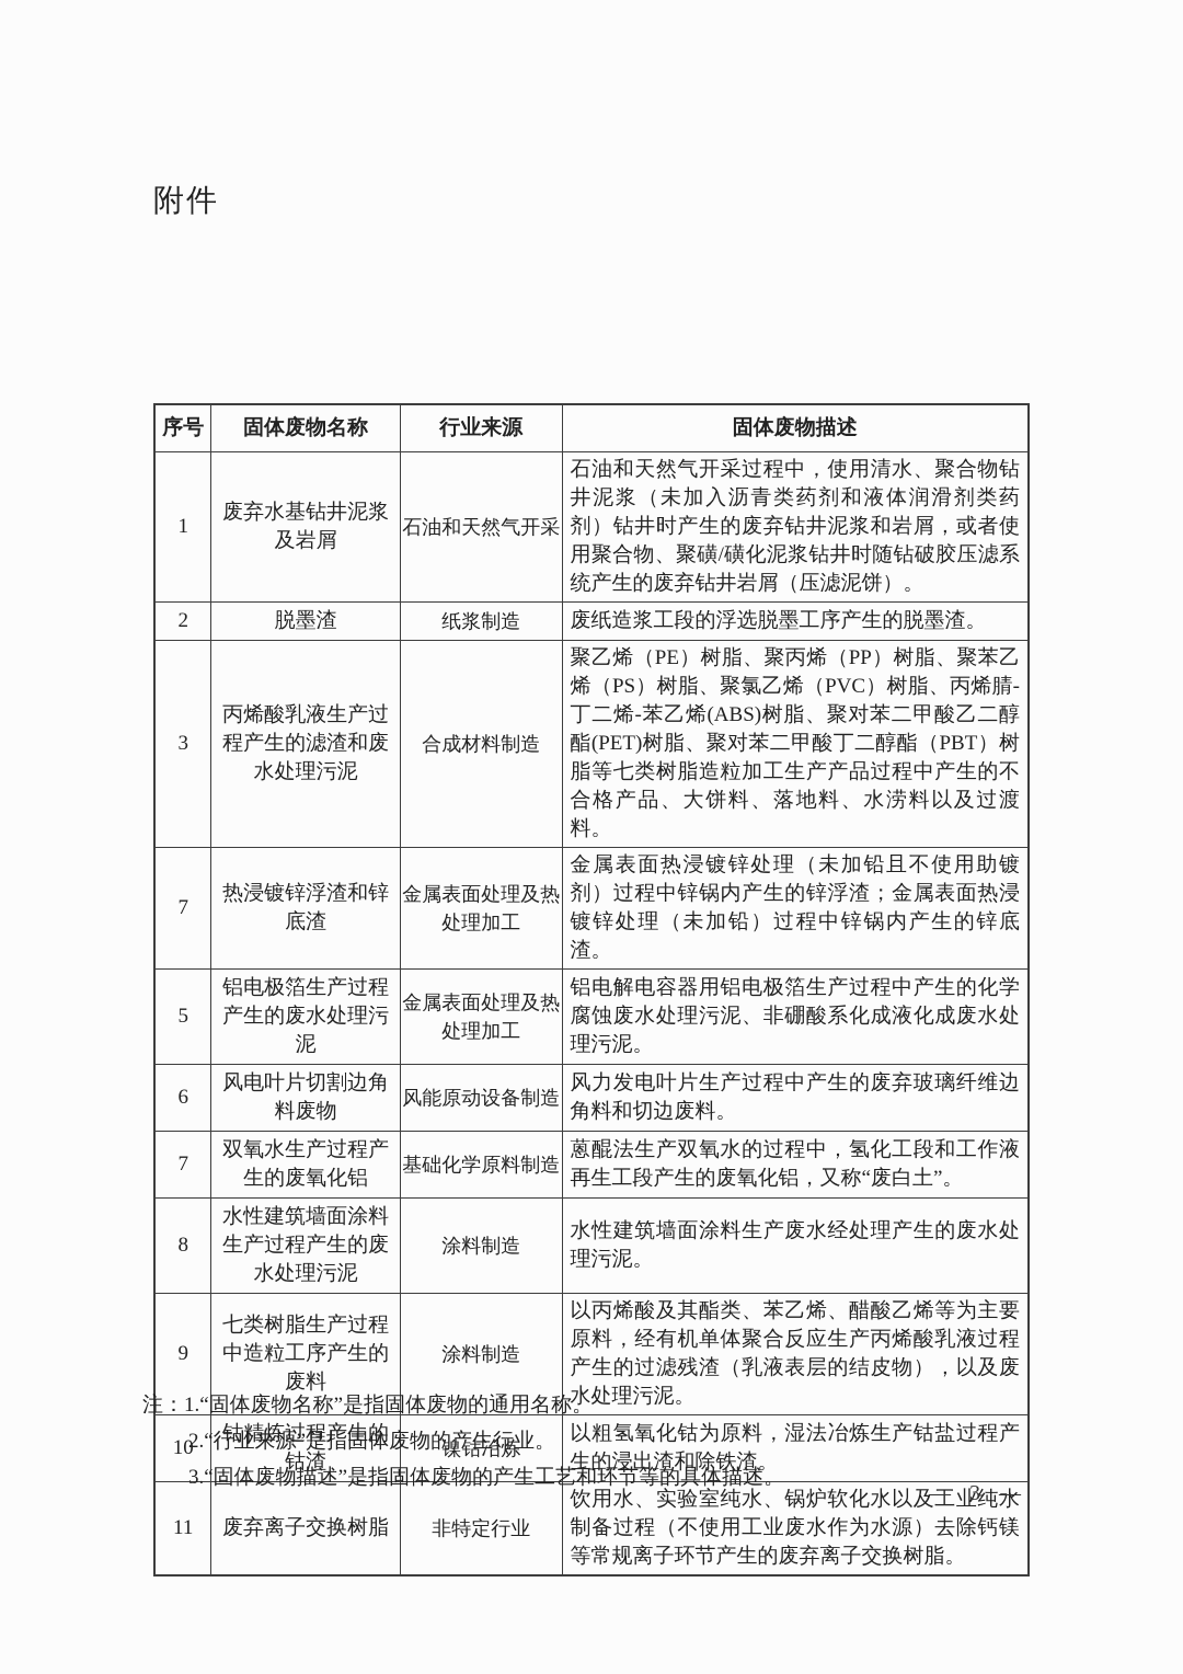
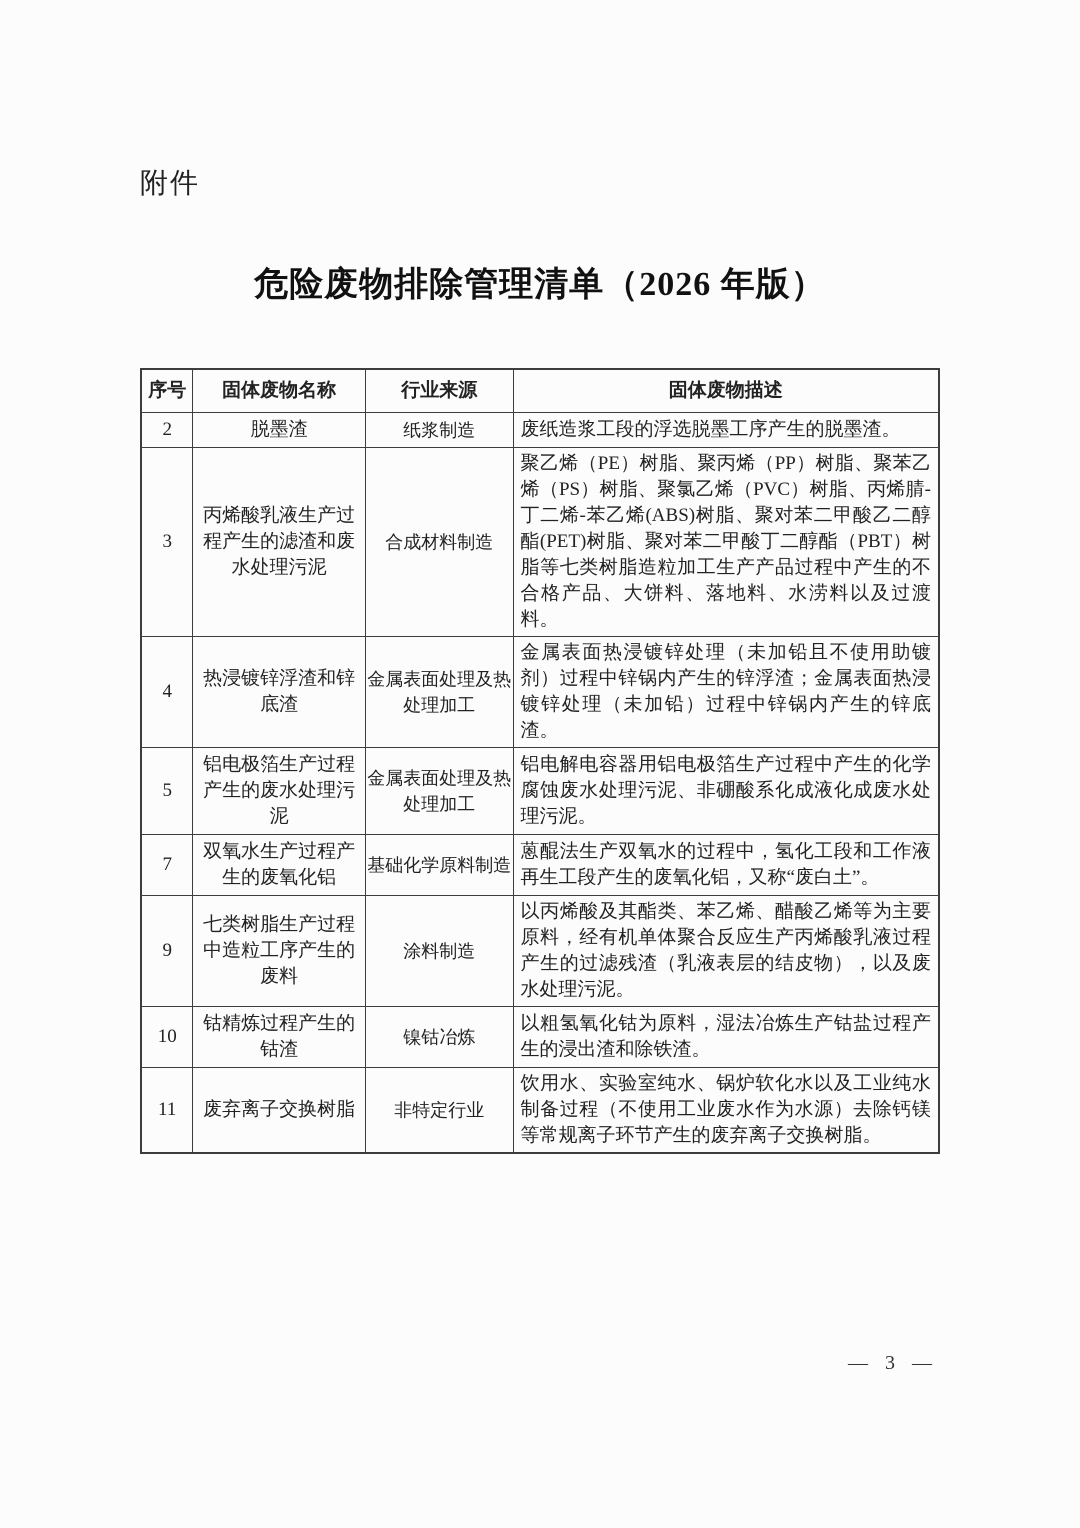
  附件
+ 危险废物排除管理清单（2026 年版）
  序号	固体废物名称	行业来源	固体废物描述
- 1	废弃水基钻井泥浆及岩屑	石油和天然气开采	石油和天然气开采过程中，使用清水、聚合物钻井泥浆（未加入沥青类药剂和液体润滑剂类药剂）钻井时产生的废弃钻井泥浆和岩屑，或者使用聚合物、聚磺/磺化泥浆钻井时随钻破胶压滤系统产生的废弃钻井岩屑（压滤泥饼）。
  2	脱墨渣	纸浆制造	废纸造浆工段的浮选脱墨工序产生的脱墨渣。
  3	丙烯酸乳液生产过程产生的滤渣和废水处理污泥	合成材料制造	聚乙烯（PE）树脂、聚丙烯（PP）树脂、聚苯乙烯（PS）树脂、聚氯乙烯（PVC）树脂、丙烯腈-丁二烯-苯乙烯(ABS)树脂、聚对苯二甲酸乙二醇酯(PET)树脂、聚对苯二甲酸丁二醇酯（PBT）树脂等七类树脂造粒加工生产产品过程中产生的不合格产品、大饼料、落地料、水涝料以及过渡料。
- 7	热浸镀锌浮渣和锌底渣	金属表面处理及热处理加工	金属表面热浸镀锌处理（未加铅且不使用助镀剂）过程中锌锅内产生的锌浮渣；金属表面热浸镀锌处理（未加铅）过程中锌锅内产生的锌底渣。
+ 4	热浸镀锌浮渣和锌底渣	金属表面处理及热处理加工	金属表面热浸镀锌处理（未加铅且不使用助镀剂）过程中锌锅内产生的锌浮渣；金属表面热浸镀锌处理（未加铅）过程中锌锅内产生的锌底渣。
  5	铝电极箔生产过程产生的废水处理污泥	金属表面处理及热处理加工	铝电解电容器用铝电极箔生产过程中产生的化学腐蚀废水处理污泥、非硼酸系化成液化成废水处理污泥。
- 6	风电叶片切割边角料废物	风能原动设备制造	风力发电叶片生产过程中产生的废弃玻璃纤维边角料和切边废料。
  7	双氧水生产过程产生的废氧化铝	基础化学原料制造	蒽醌法生产双氧水的过程中，氢化工段和工作液再生工段产生的废氧化铝，又称“废白土”。
- 8	水性建筑墙面涂料生产过程产生的废水处理污泥	涂料制造	水性建筑墙面涂料生产废水经处理产生的废水处理污泥。
  9	七类树脂生产过程中造粒工序产生的废料	涂料制造	以丙烯酸及其酯类、苯乙烯、醋酸乙烯等为主要原料，经有机单体聚合反应生产丙烯酸乳液过程产生的过滤残渣（乳液表层的结皮物），以及废水处理污泥。
  10	钴精炼过程产生的钴渣	镍钴冶炼	以粗氢氧化钴为原料，湿法冶炼生产钴盐过程产生的浸出渣和除铁渣。
  11	废弃离子交换树脂	非特定行业	饮用水、实验室纯水、锅炉软化水以及工业纯水制备过程（不使用工业废水作为水源）去除钙镁等常规离子环节产生的废弃离子交换树脂。
- 注：1.“固体废物名称”是指固体废物的通用名称。
- 2.“行业来源”是指固体废物的产生行业。
- 3.“固体废物描述”是指固体废物的产生工艺和环节等的具体描述。
  — 3 —
